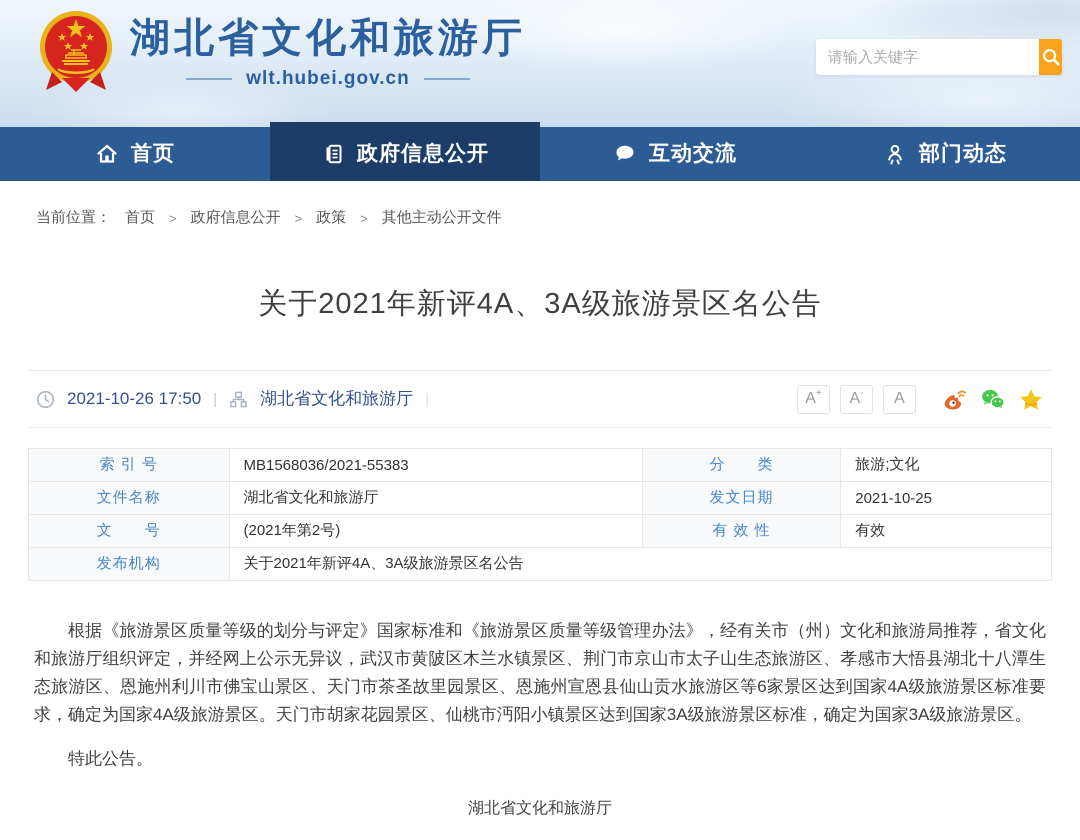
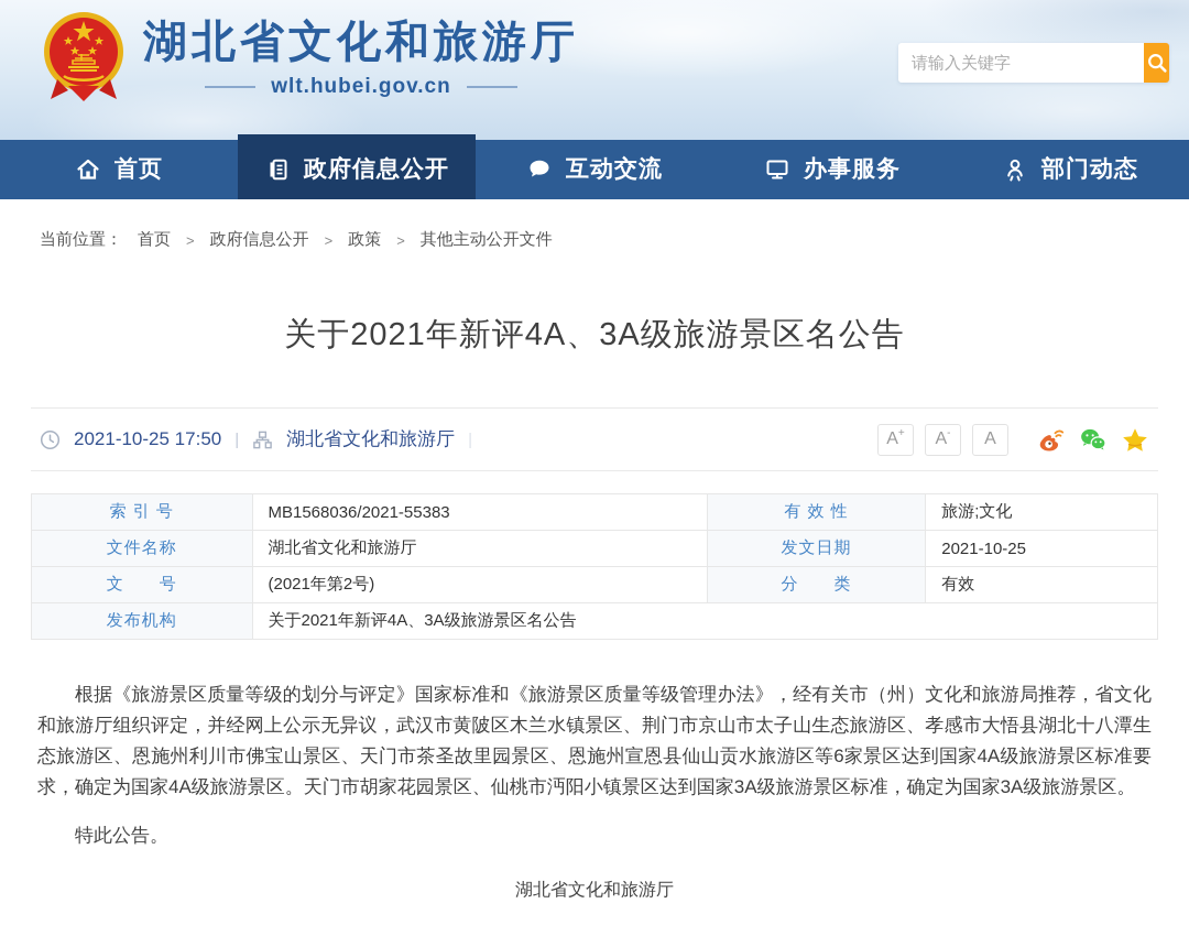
  湖北省文化和旅游厅
  wlt.hubei.gov.cn
  请输入关键字
  首页
  政府信息公开
  互动交流
+ 办事服务
  部门动态
  当前位置：
  首页
  >
  政府信息公开
  >
  政策
  >
  其他主动公开文件
  关于2021年新评4A、3A级旅游景区名公告
- 2021-10-26 17:50
+ 2021-10-25 17:50
  |
  湖北省文化和旅游厅
  |
  A
  +
  A
  -
  A
- 索 引 号	MB1568036/2021-55383	分 类	旅游;文化
+ 索 引 号	MB1568036/2021-55383	有 效 性	旅游;文化
  文件名称	湖北省文化和旅游厅	发文日期	2021-10-25
- 文 号	(2021年第2号)	有 效 性	有效
+ 文 号	(2021年第2号)	分 类	有效
  发布机构	关于2021年新评4A、3A级旅游景区名公告
  根据《旅游景区质量等级的划分与评定》国家标准和《旅游景区质量等级管理办法》，经有关市（州）文化和旅游局推荐，省文化和旅游厅组织评定，并经网上公示无异议，武汉市黄陂区木兰水镇景区、荆门市京山市太子山生态旅游区、孝感市大悟县湖北十八潭生态旅游区、恩施州利川市佛宝山景区、天门市茶圣故里园景区、恩施州宣恩县仙山贡水旅游区等6家景区达到国家4A级旅游景区标准要求，确定为国家4A级旅游景区。天门市胡家花园景区、仙桃市沔阳小镇景区达到国家3A级旅游景区标准，确定为国家3A级旅游景区。
  特此公告。
  湖北省文化和旅游厅
